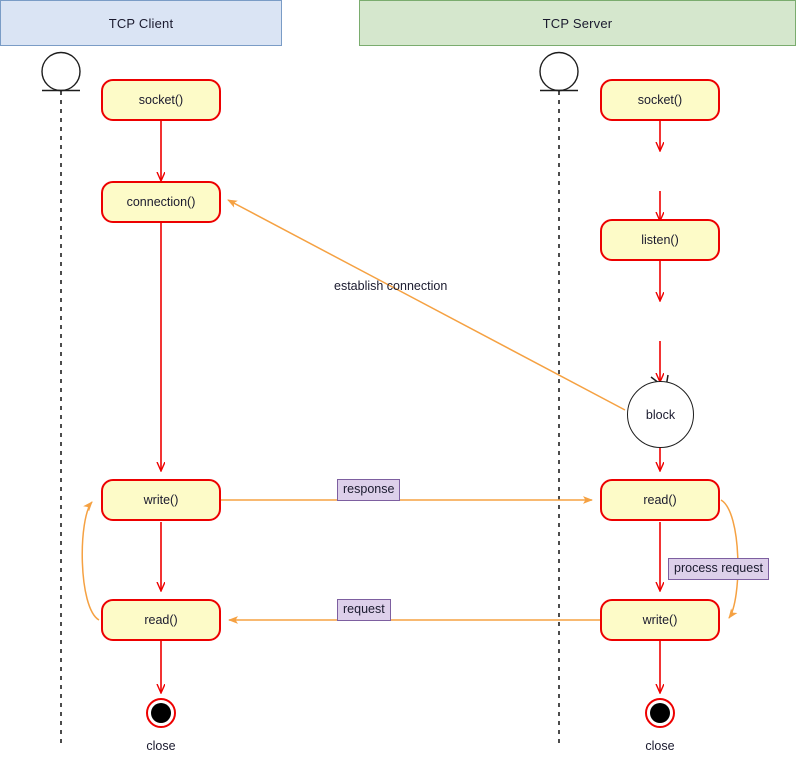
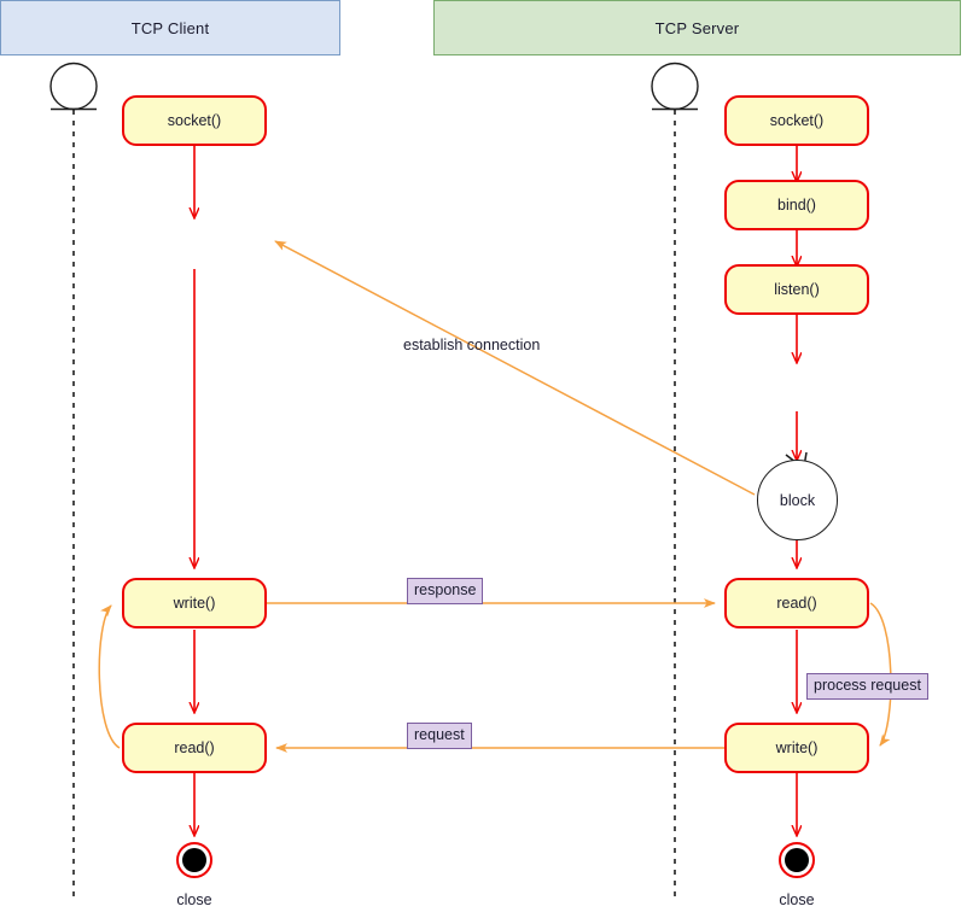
  TCP Client
  TCP Server
  socket()
- connection()
  write()
  read()
  close
  socket()
+ bind()
  listen()
  block
  read()
  write()
  close
  establish connection
  response
  process request
  request
